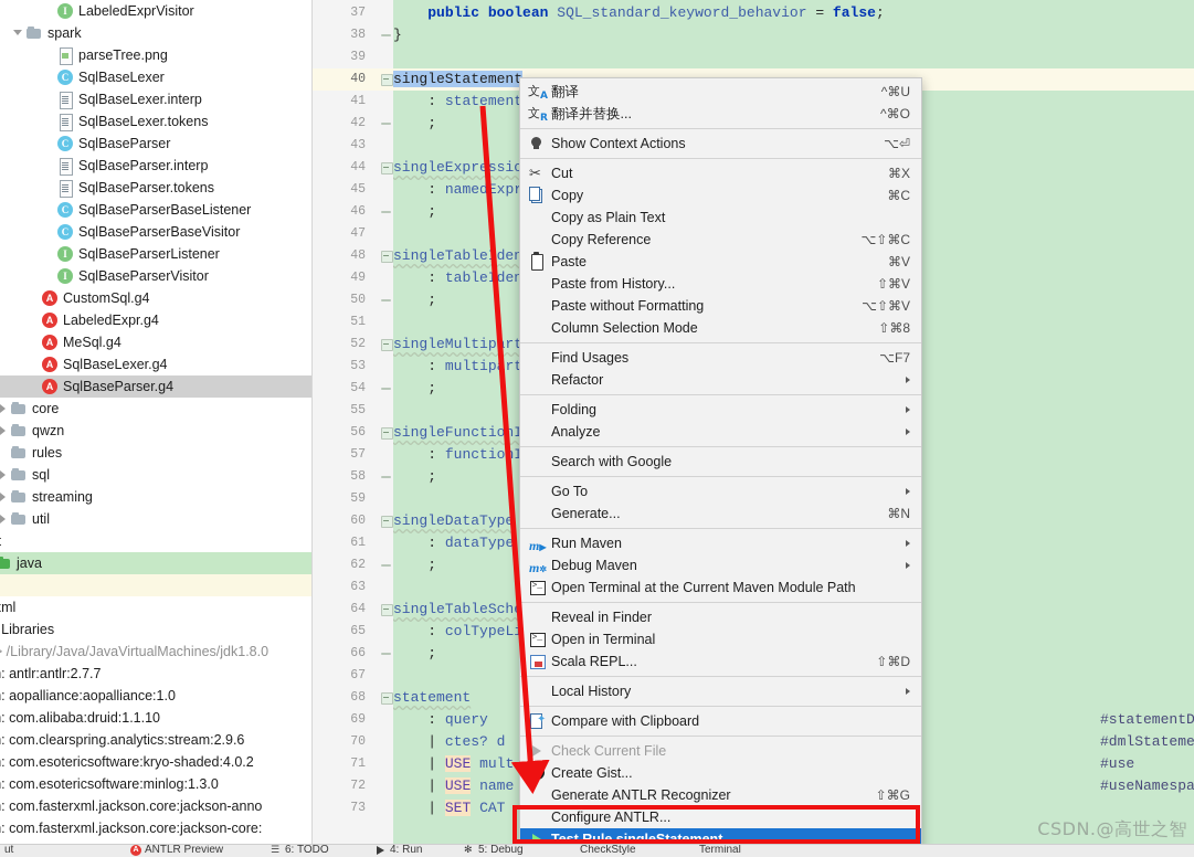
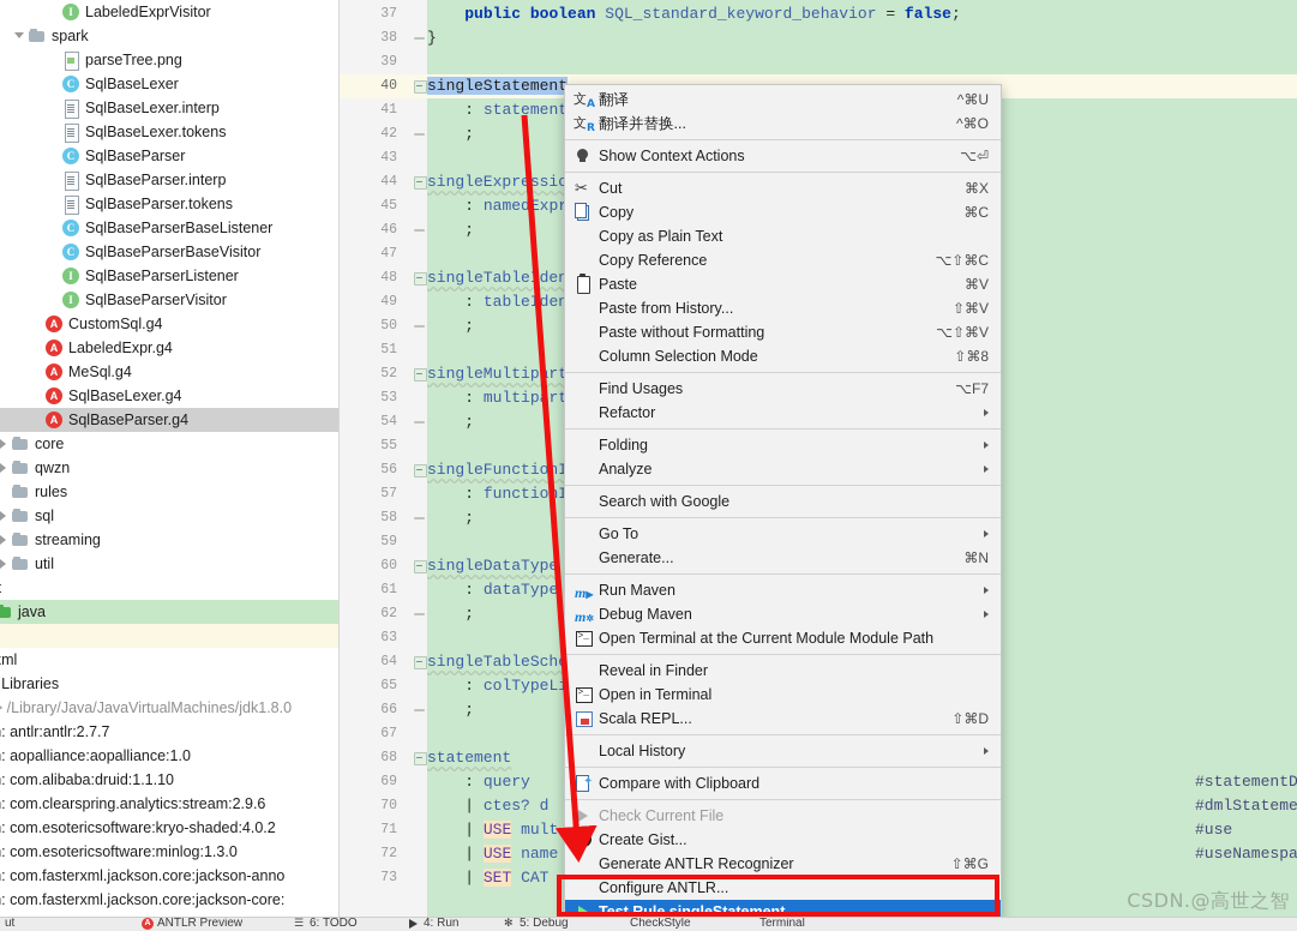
  I
  LabeledExprVisitor
  spark
  parseTree.png
  C
  SqlBaseLexer
  SqlBaseLexer.interp
  SqlBaseLexer.tokens
  C
  SqlBaseParser
  SqlBaseParser.interp
  SqlBaseParser.tokens
  C
  SqlBaseParserBaseListener
  C
  SqlBaseParserBaseVisitor
  I
  SqlBaseParserListener
  I
  SqlBaseParserVisitor
  A
  CustomSql.g4
  A
  LabeledExpr.g4
  A
  MeSql.g4
  A
  SqlBaseLexer.g4
  A
  SqlBaseParser.g4
  core
  qwzn
  rules
  sql
  streaming
  util
  java
  Libraries
  /Library/Java/JavaVirtualMachines/jdk1.8.0
  : antlr:antlr:2.7.7
  : aopalliance:aopalliance:1.0
  : com.alibaba:druid:1.1.10
  : com.clearspring.analytics:stream:2.9.6
  : com.esotericsoftware:kryo-shaded:4.0.2
  : com.esotericsoftware:minlog:1.3.0
  : com.fasterxml.jackson.core:jackson-anno
  : com.fasterxml.jackson.core:jackson-core:
  37
  38
  39
  40
  41
  42
  43
  44
  45
  46
  47
  48
  49
  50
  51
  52
  53
  54
  55
  56
  57
  58
  59
  60
  61
  62
  63
  64
  65
  66
  67
  68
  69
  70
  71
  72
  73
  public boolean SQL_standard_keyword_behavior = false;
  }
  singleStatemen
  : statemen
  ;
  singleExpressi
  ;
  ;
  ;
  ;
  singleDataType
  : dataType
  ;
  singleTableSch
  : colTypeL
  ;
  statement
  : query
  | ctes? d
  | USE mult
  | USE name
  | SET CAT
  #dmlStateme
  #use
  #useNamespa
  文A
  翻译
  ^⌘U
  文R
  翻译并替换...
  ^⌘O
  Show Context Actions
  ⌥⏎
  Cut
  ⌘X
  Copy
  ⌘C
  Copy as Plain Text
  Copy Reference
  ⌥⇧⌘C
  Paste
  ⌘V
  Paste from History...
  ⇧⌘V
  Paste without Formatting
  ⌥⇧⌘V
  Column Selection Mode
  ⇧⌘8
  Find Usages
  ⌥F7
  Refactor
  Folding
  Analyze
  Search with Google
  Go To
  Generate...
  ⌘N
  m▶
  Run Maven
  m✲
  Debug Maven
- Open Terminal at the Current Maven Module Path
+ Open Terminal at the Current Module Module Path
  Reveal in Finder
  Open in Terminal
  Scala REPL...
  ⇧⌘D
  Local History
  Compare with Clipboard
  Check Current File
  Create Gist...
  Generate ANTLR Recognizer
  ⇧⌘G
  Configure ANTLR...
  ut
  ANTLR Preview
  6: TODO
  4: Run
  5: Debug
  CheckStyle
  Terminal
  CSDN.@高世之智
